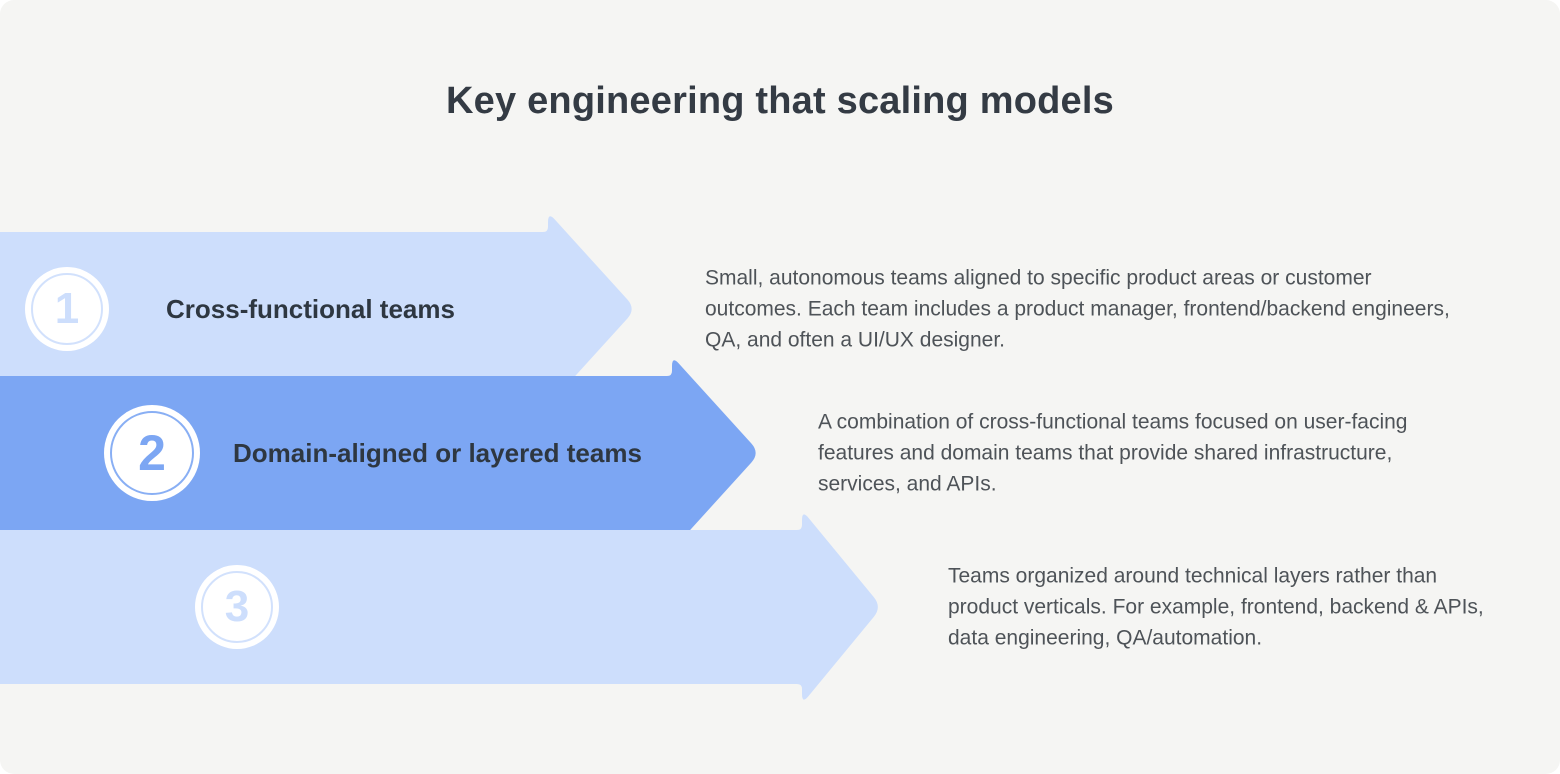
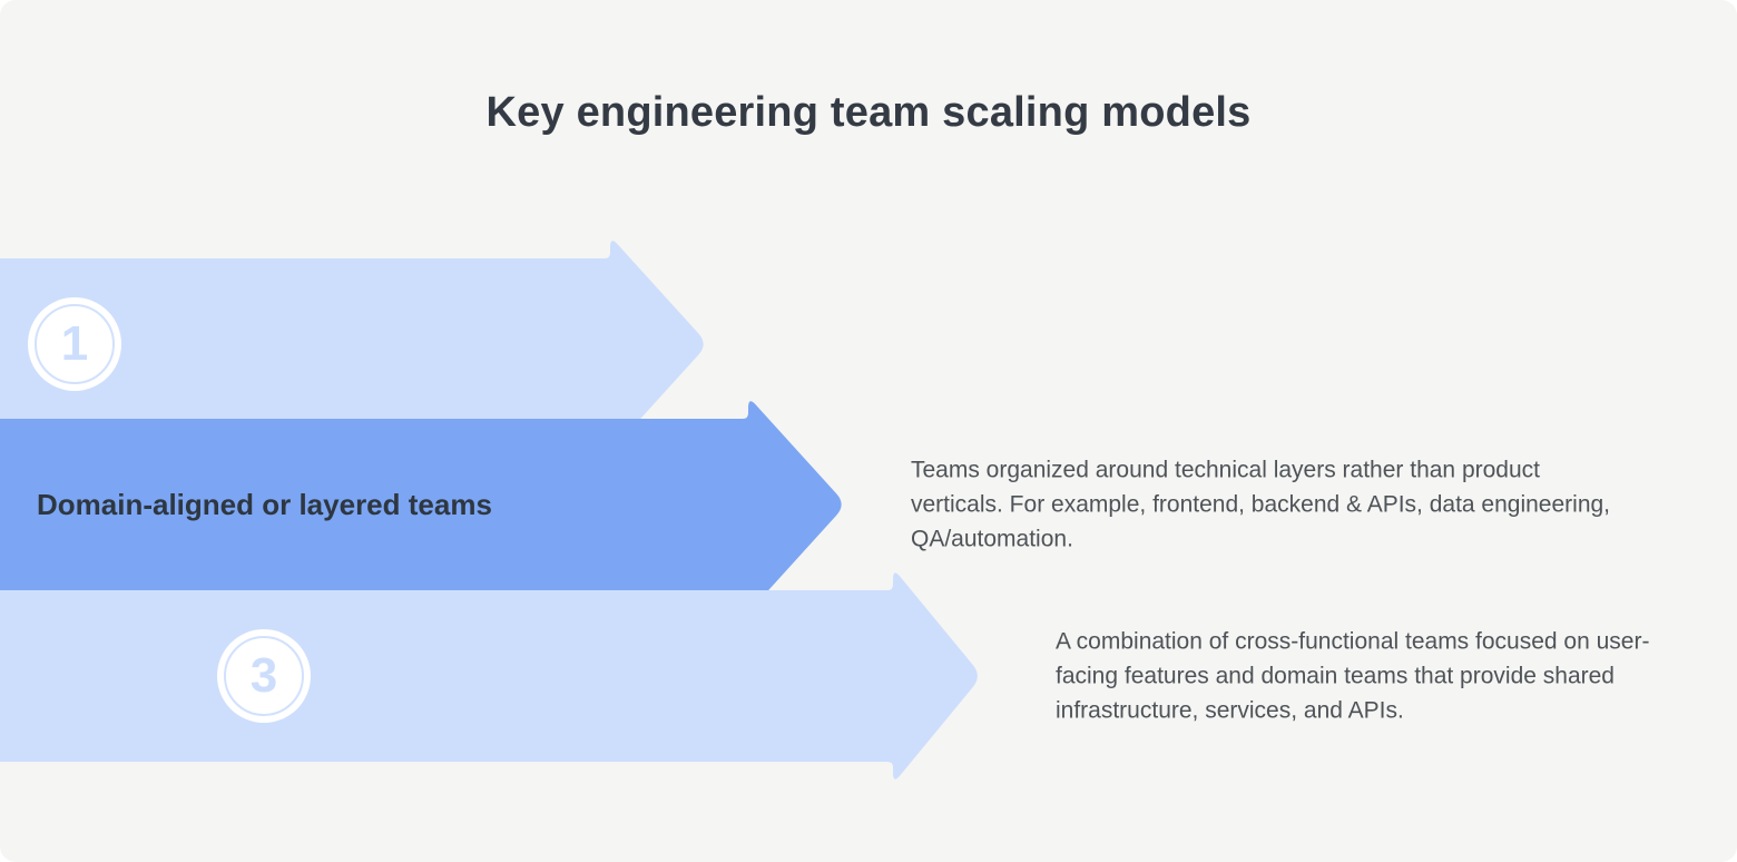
- Key engineering that scaling models
+ Key engineering team scaling models
  1
- Cross-functional teams
- Small, autonomous teams aligned to specific product areas or customer outcomes. Each team includes a product manager, frontend/backend engineers, QA, and often a UI/UX designer.
- 2
  Domain-aligned or layered teams
- A combination of cross-functional teams focused on user-facing features and domain teams that provide shared infrastructure, services, and APIs.
+ Teams organized around technical layers rather than product verticals. For example, frontend, backend & APIs, data engineering, QA/automation.
  3
- Teams organized around technical layers rather than product verticals. For example, frontend, backend & APIs, data engineering, QA/automation.
+ A combination of cross-functional teams focused on user-facing features and domain teams that provide shared infrastructure, services, and APIs.
